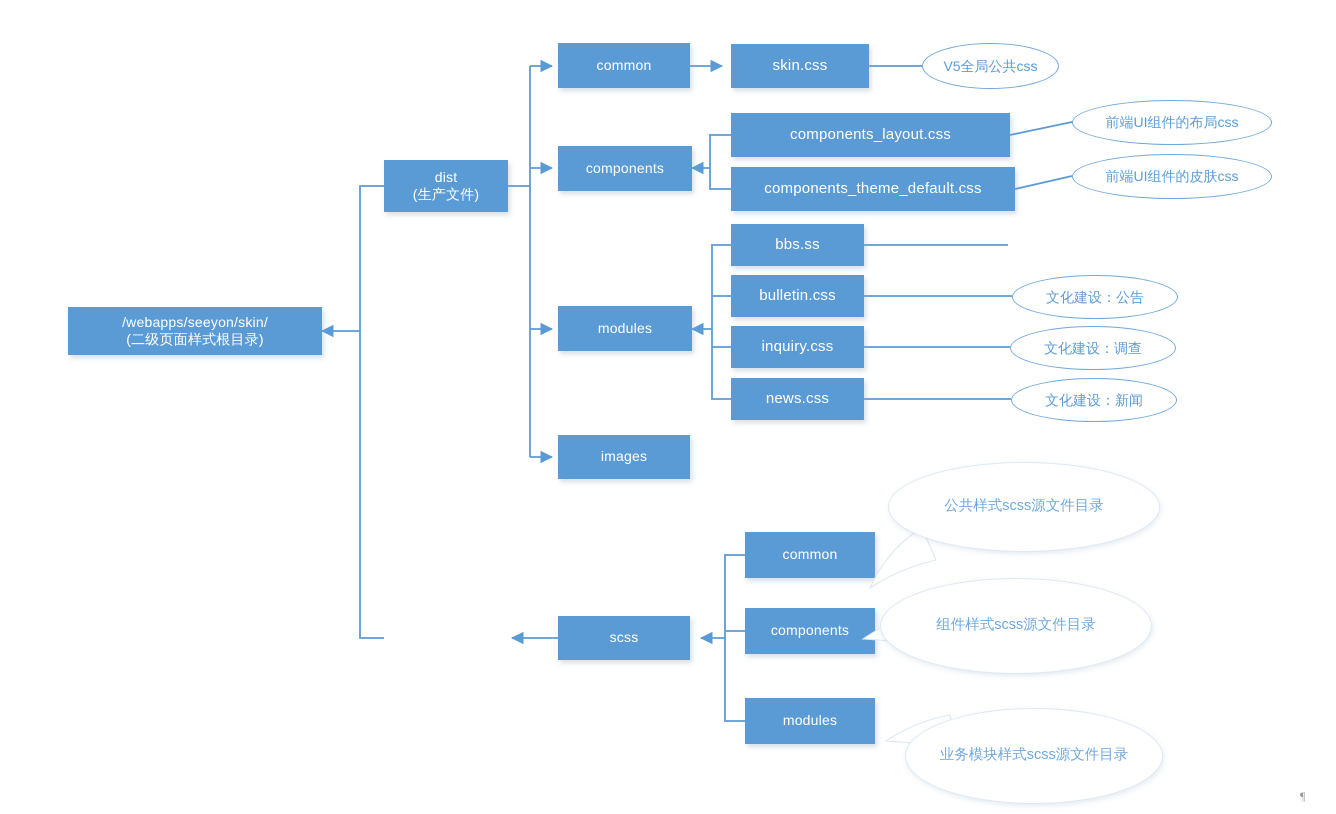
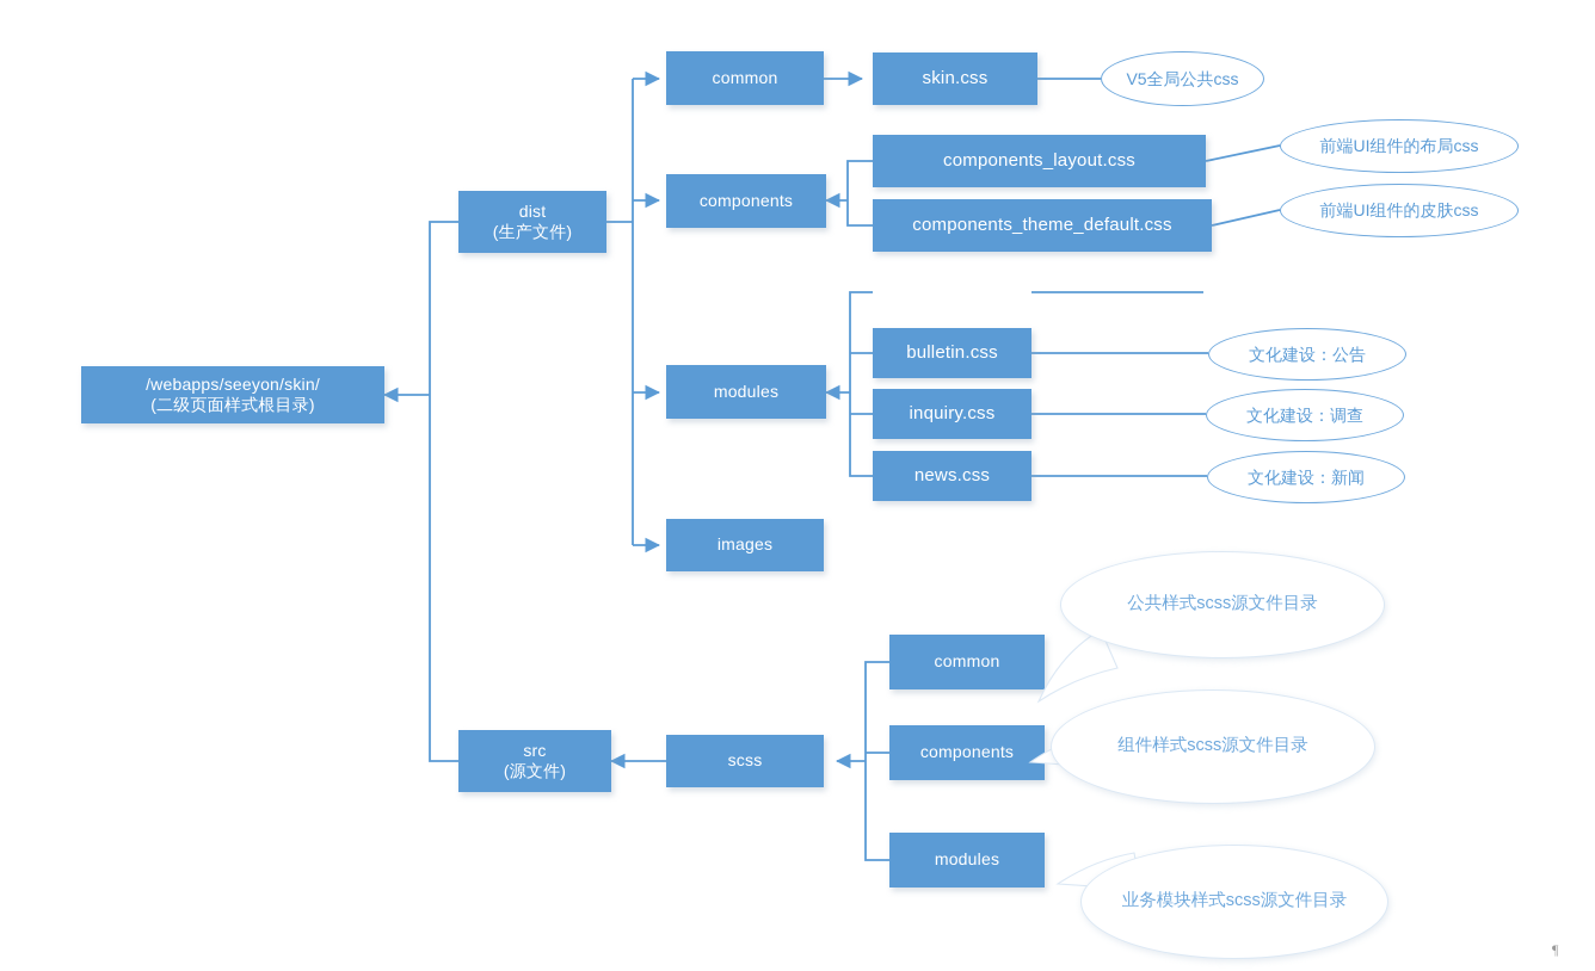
  /webapps/seeyon/skin/
  (二级页面样式根目录)
  dist
  (生产文件)
+ src
+ (源文件)
  common
  components
  modules
  images
  skin.css
  V5全局公共css
  components_layout.css
  前端UI组件的布局css
  components_theme_default.css
  前端UI组件的皮肤css
- bbs.ss
  bulletin.css
  文化建设：公告
  inquiry.css
  文化建设：调查
  news.css
  文化建设：新闻
  scss
  common
  components
  modules
  公共样式scss源文件目录
  组件样式scss源文件目录
  业务模块样式scss源文件目录
  ¶
